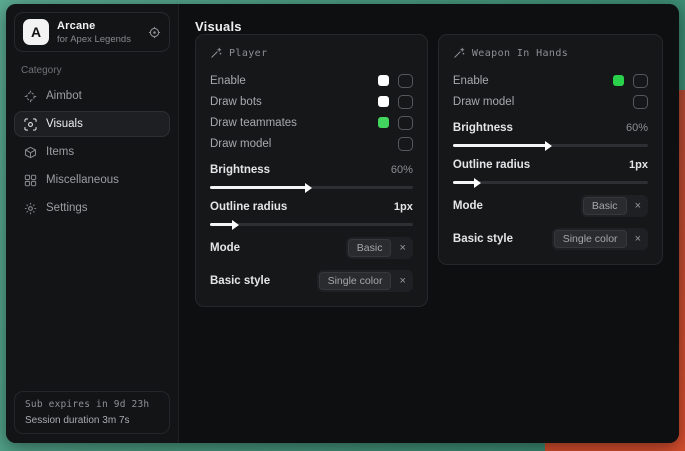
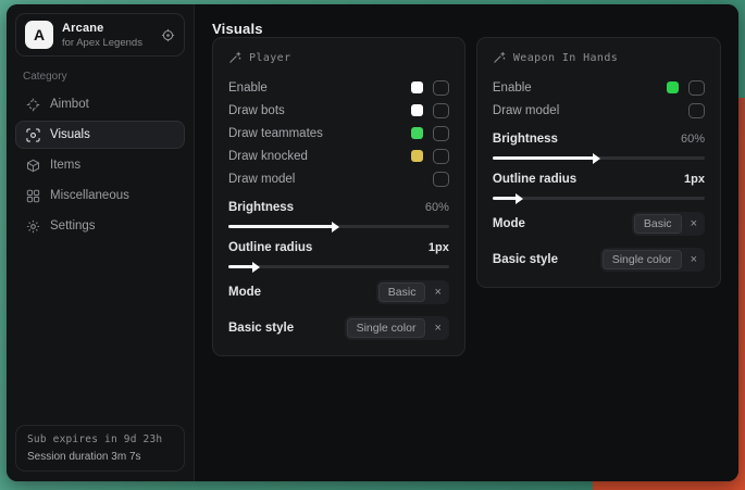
  A
  Arcane
  for Apex Legends
  Category
  Aimbot
  Visuals
  Items
  Miscellaneous
  Settings
  Sub expires in 9d 23h
  Session duration 3m 7s
  Visuals
  Player
  Enable
  Draw bots
  Draw teammates
+ Draw knocked
  Draw model
  Brightness
  60%
  Outline radius
  1px
  Mode
  Basic
  ×
  Basic style
  Single color
  ×
  Weapon In Hands
  Enable
  Draw model
  Brightness
  60%
  Outline radius
  1px
  Mode
  Basic
  ×
  Basic style
  Single color
  ×
